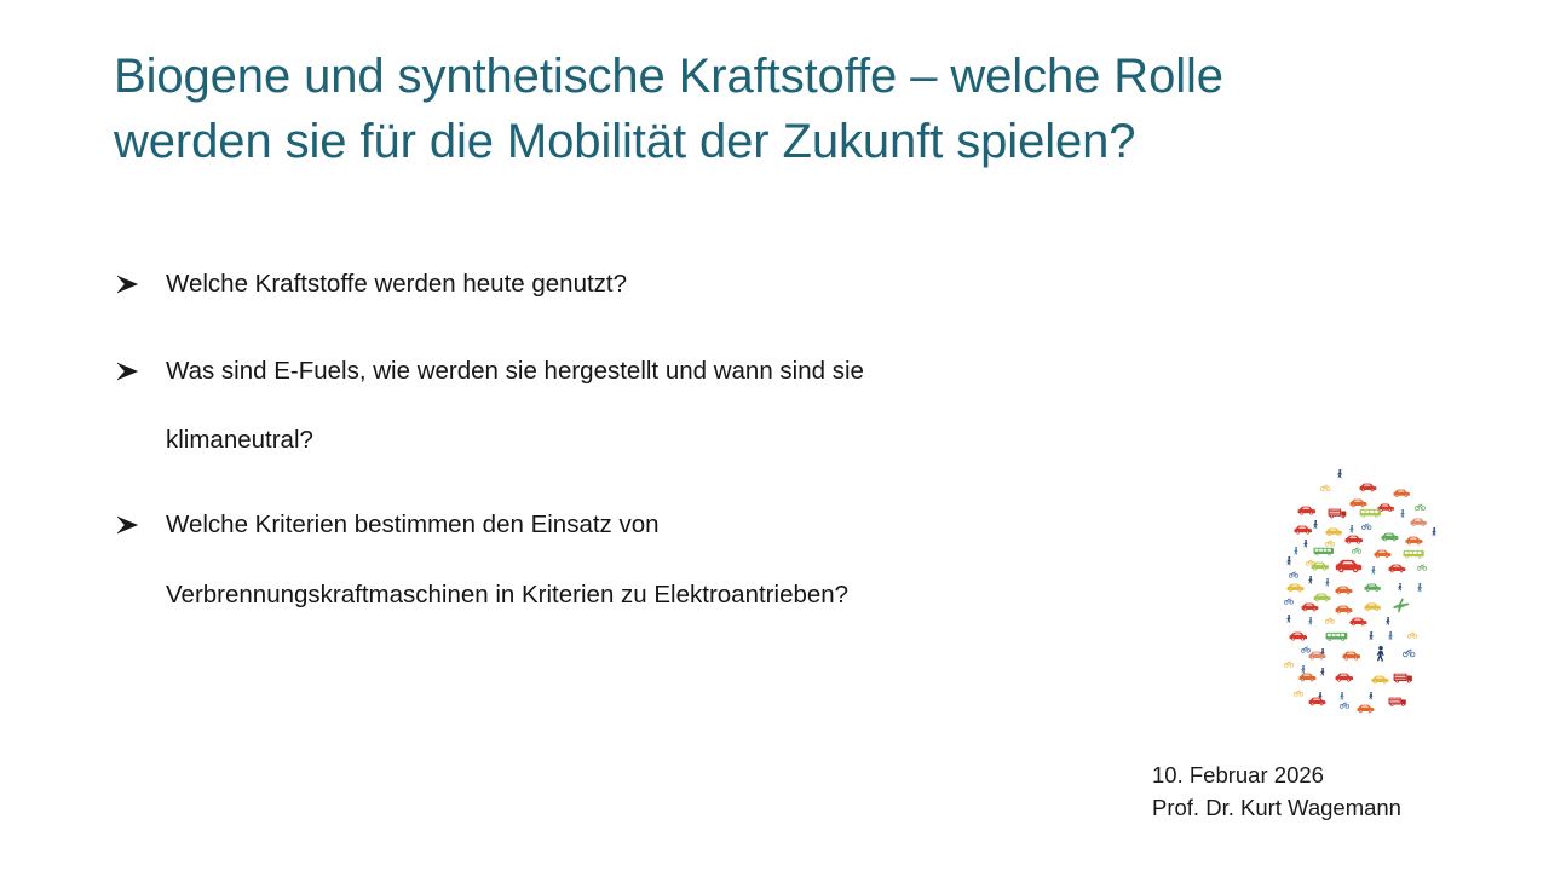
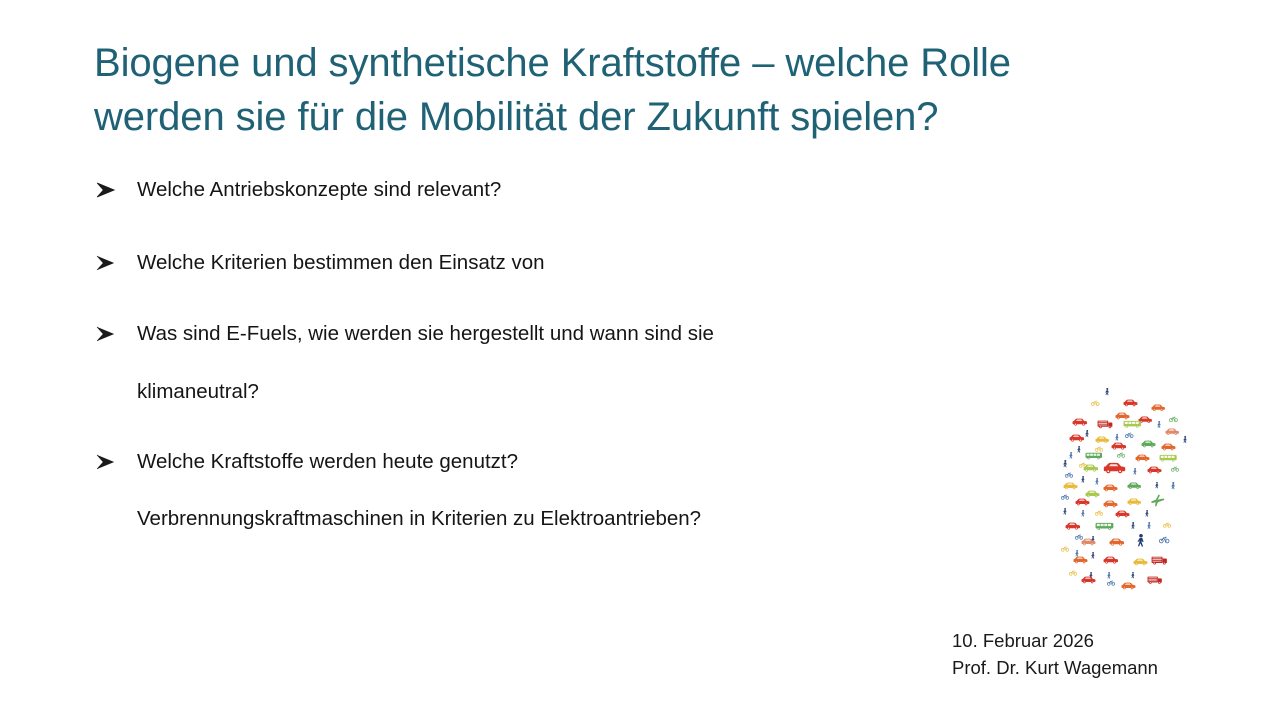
  Biogene und synthetische Kraftstoffe – welche Rolle
  werden sie für die Mobilität der Zukunft spielen?
+ Welche Antriebskonzepte sind relevant?
- Welche Kraftstoffe werden heute genutzt?
+ Welche Kriterien bestimmen den Einsatz von
  Was sind E-Fuels, wie werden sie hergestellt und wann sind sie
  klimaneutral?
- Welche Kriterien bestimmen den Einsatz von
+ Welche Kraftstoffe werden heute genutzt?
  Verbrennungskraftmaschinen in Kriterien zu Elektroantrieben?
  10. Februar 2026
  Prof. Dr. Kurt Wagemann
